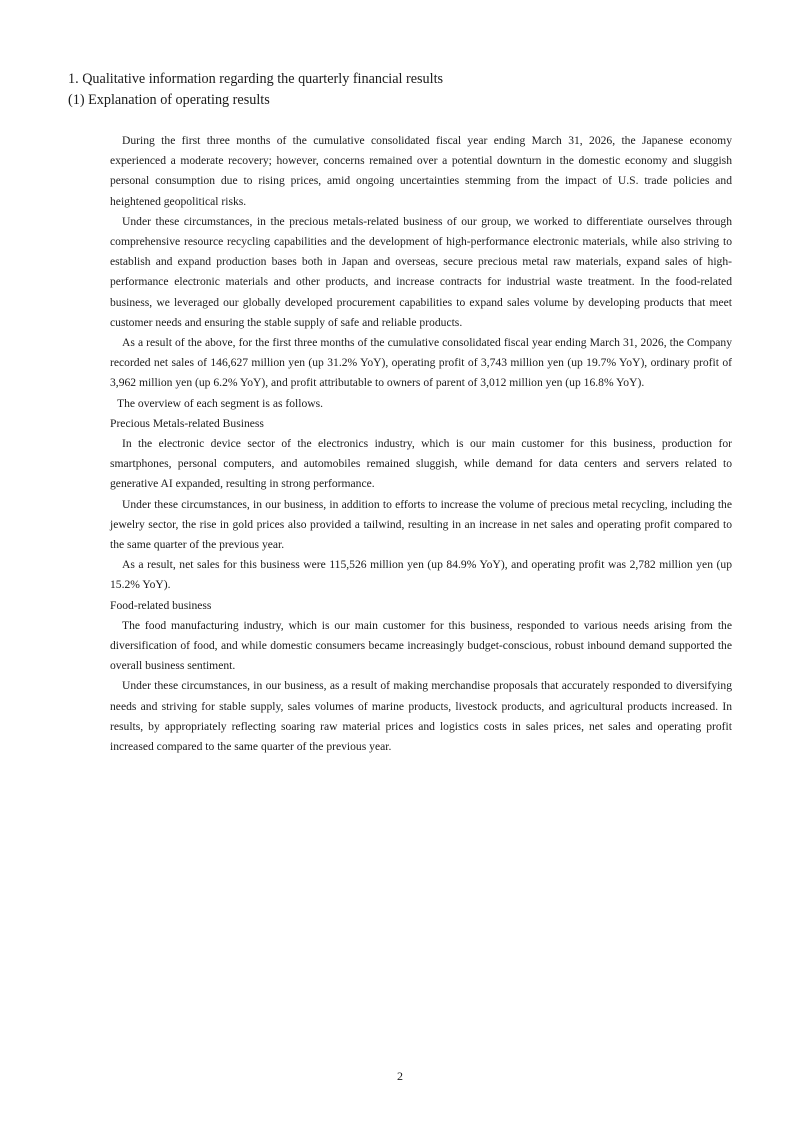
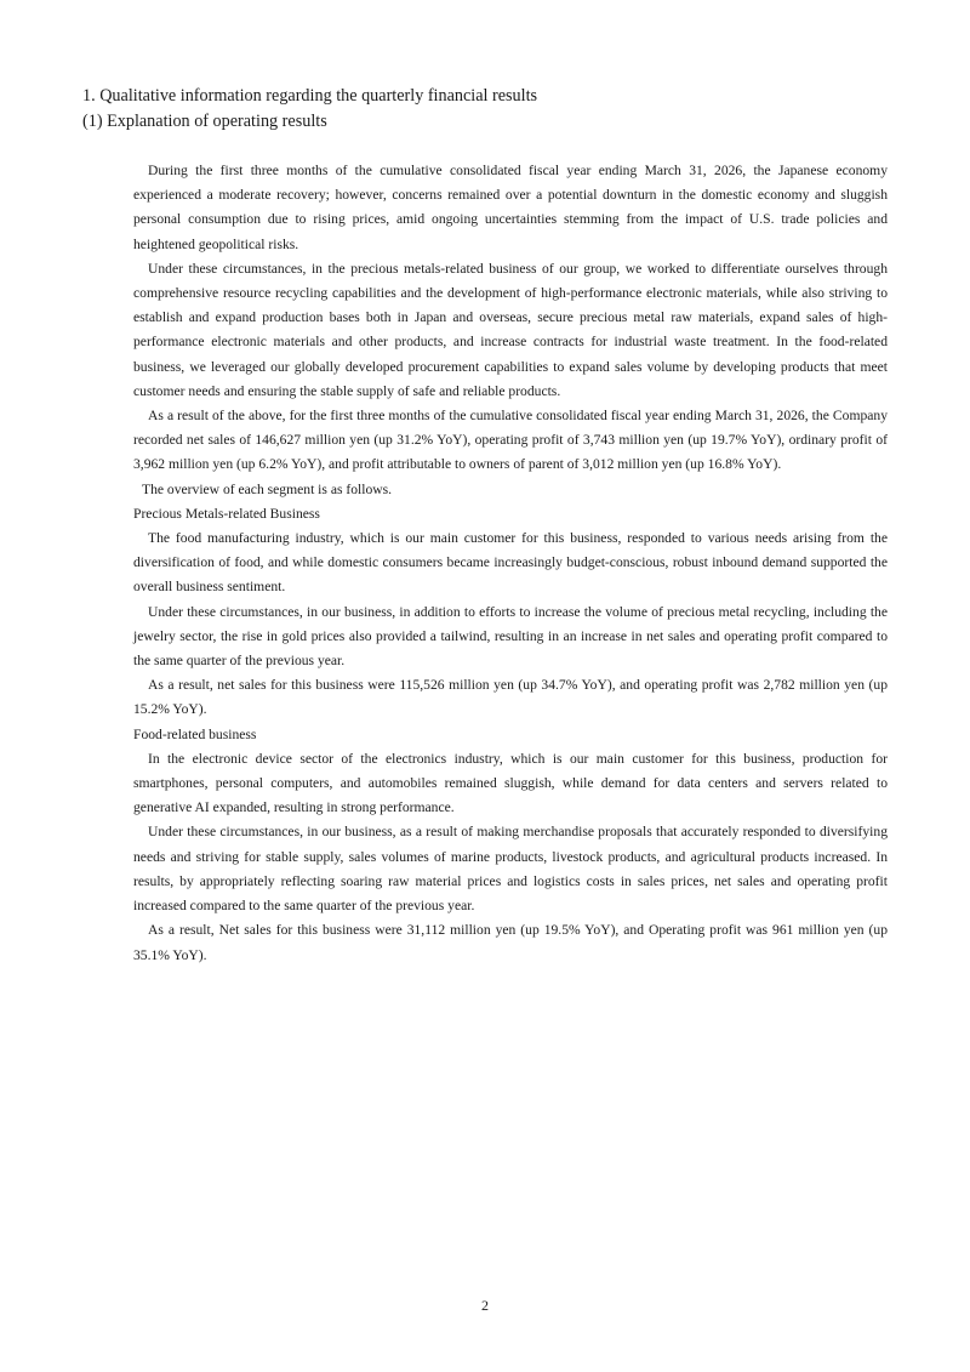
  1. Qualitative information regarding the quarterly financial results
  (1) Explanation of operating results
  During the first three months of the cumulative consolidated fiscal year ending March 31, 2026, the Japanese economy experienced a moderate recovery; however, concerns remained over a potential downturn in the domestic economy and sluggish personal consumption due to rising prices, amid ongoing uncertainties stemming from the impact of U.S. trade policies and heightened geopolitical risks.
  Under these circumstances, in the precious metals-related business of our group, we worked to differentiate ourselves through comprehensive resource recycling capabilities and the development of high-performance electronic materials, while also striving to establish and expand production bases both in Japan and overseas, secure precious metal raw materials, expand sales of high-performance electronic materials and other products, and increase contracts for industrial waste treatment. In the food-related business, we leveraged our globally developed procurement capabilities to expand sales volume by developing products that meet customer needs and ensuring the stable supply of safe and reliable products.
  As a result of the above, for the first three months of the cumulative consolidated fiscal year ending March 31, 2026, the Company recorded net sales of 146,627 million yen (up 31.2% YoY), operating profit of 3,743 million yen (up 19.7% YoY), ordinary profit of 3,962 million yen (up 6.2% YoY), and profit attributable to owners of parent of 3,012 million yen (up 16.8% YoY).
  The overview of each segment is as follows.
  Precious Metals-related Business
- In the electronic device sector of the electronics industry, which is our main customer for this business, production for smartphones, personal computers, and automobiles remained sluggish, while demand for data centers and servers related to generative AI expanded, resulting in strong performance.
+ The food manufacturing industry, which is our main customer for this business, responded to various needs arising from the diversification of food, and while domestic consumers became increasingly budget-conscious, robust inbound demand supported the overall business sentiment.
  Under these circumstances, in our business, in addition to efforts to increase the volume of precious metal recycling, including the jewelry sector, the rise in gold prices also provided a tailwind, resulting in an increase in net sales and operating profit compared to the same quarter of the previous year.
- As a result, net sales for this business were 115,526 million yen (up 84.9% YoY), and operating profit was 2,782 million yen (up 15.2% YoY).
+ As a result, net sales for this business were 115,526 million yen (up 34.7% YoY), and operating profit was 2,782 million yen (up 15.2% YoY).
  Food-related business
- The food manufacturing industry, which is our main customer for this business, responded to various needs arising from the diversification of food, and while domestic consumers became increasingly budget-conscious, robust inbound demand supported the overall business sentiment.
+ In the electronic device sector of the electronics industry, which is our main customer for this business, production for smartphones, personal computers, and automobiles remained sluggish, while demand for data centers and servers related to generative AI expanded, resulting in strong performance.
  Under these circumstances, in our business, as a result of making merchandise proposals that accurately responded to diversifying needs and striving for stable supply, sales volumes of marine products, livestock products, and agricultural products increased. In results, by appropriately reflecting soaring raw material prices and logistics costs in sales prices, net sales and operating profit increased compared to the same quarter of the previous year.
+ As a result, Net sales for this business were 31,112 million yen (up 19.5% YoY), and Operating profit was 961 million yen (up 35.1% YoY).
  2
